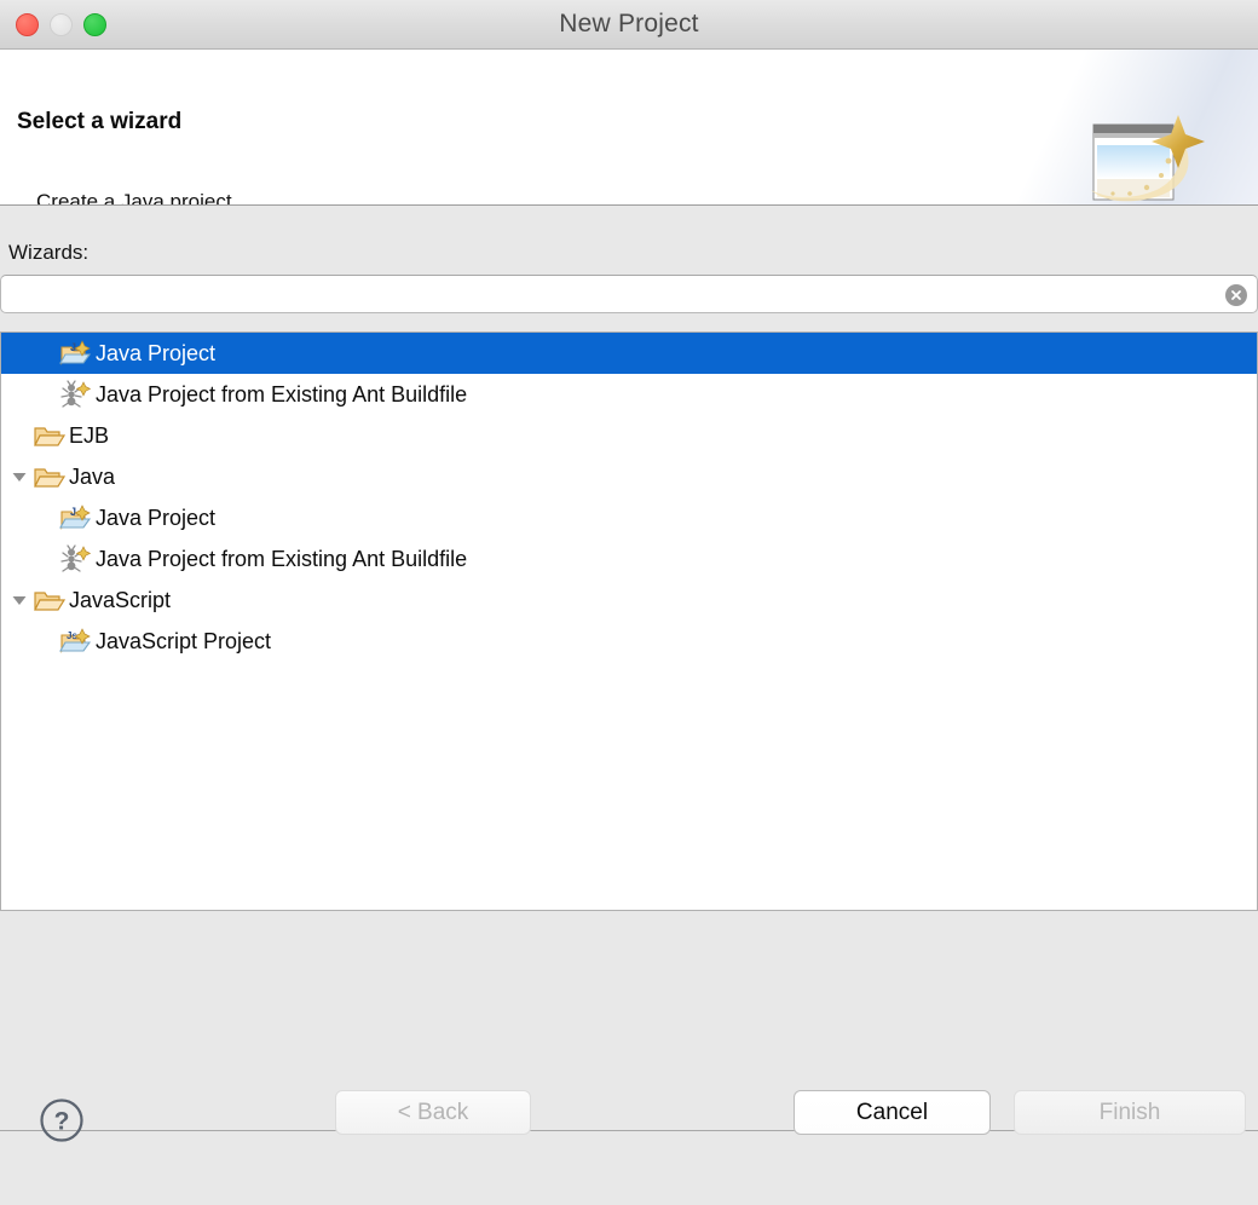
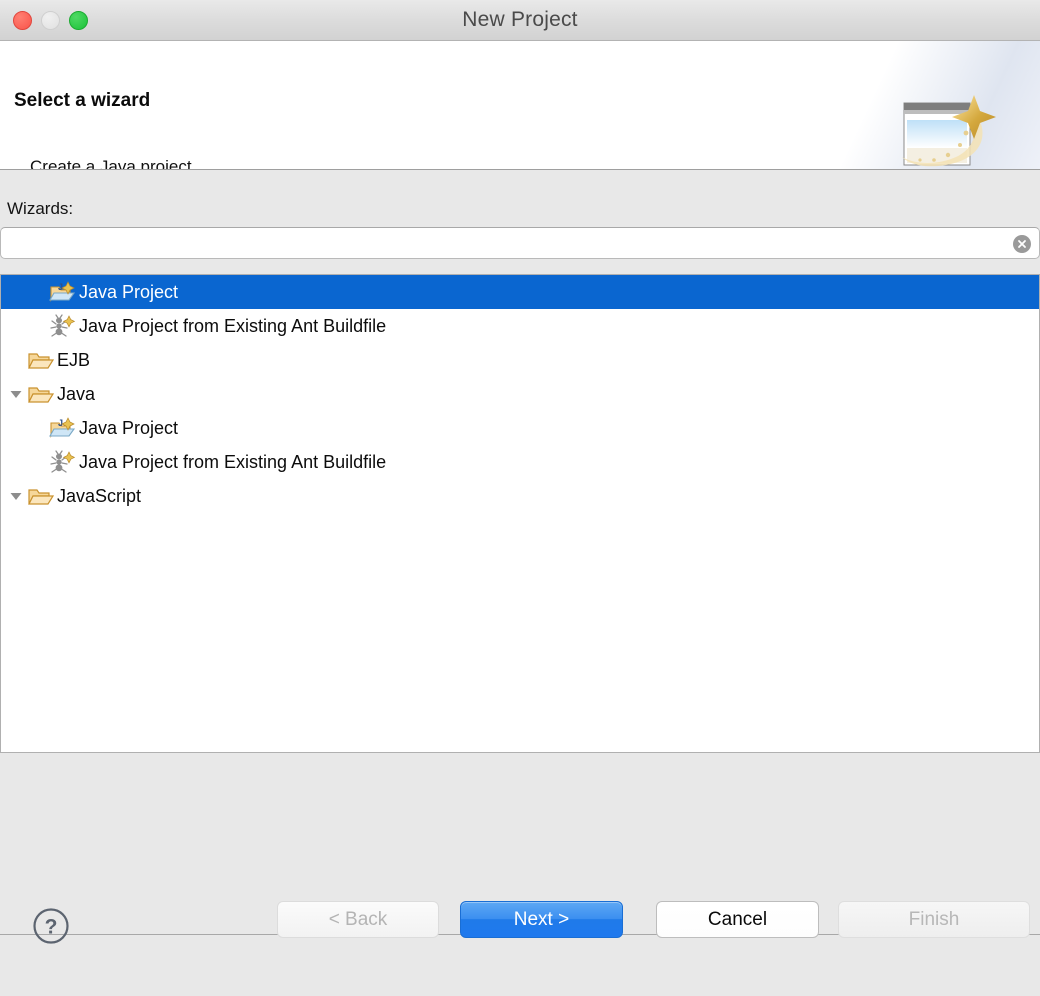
  New Project
  Select a wizard
  Create a Java project
  Wizards:
  J
  Java Project
  Java Project from Existing Ant Buildfile
  EJB
  Java
  J
  Java Project
  Java Project from Existing Ant Buildfile
  JavaScript
- Js
- JavaScript Project
  ?
  < Back
+ Next >
  Cancel
  Finish
